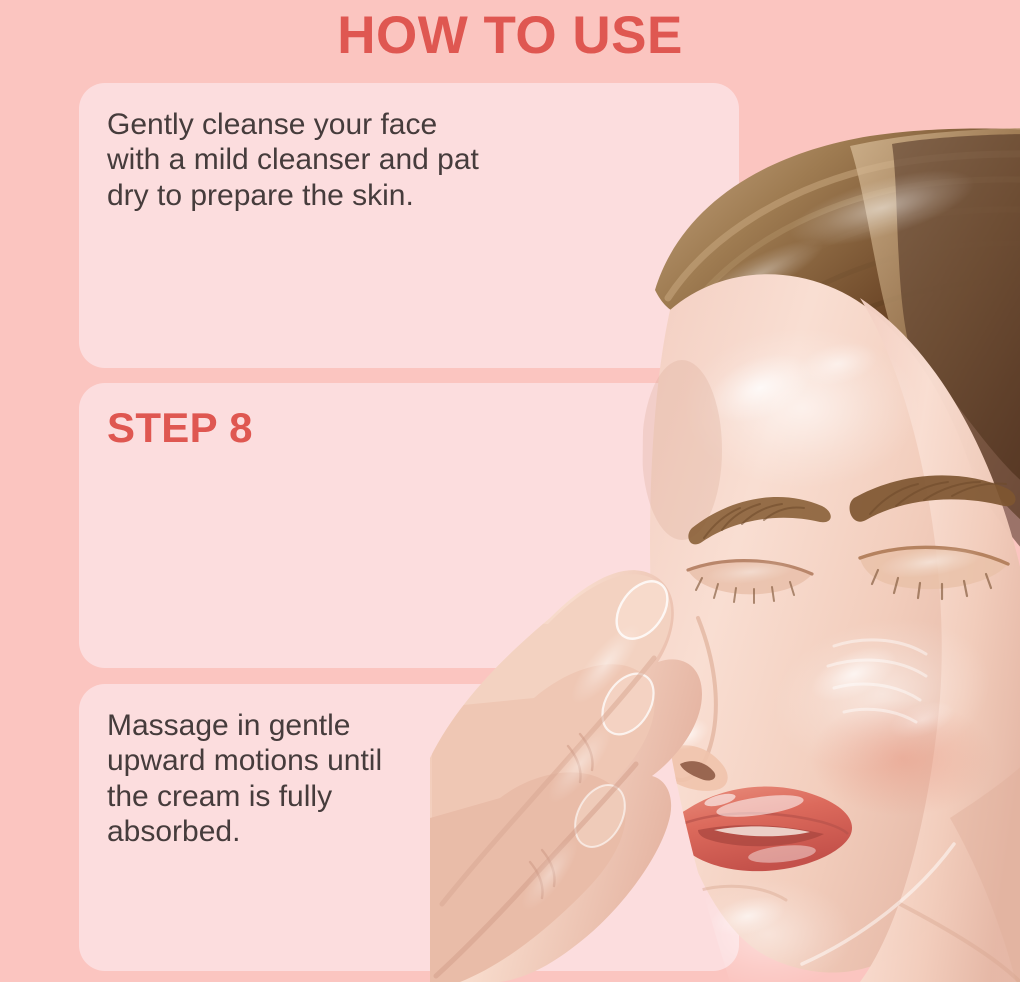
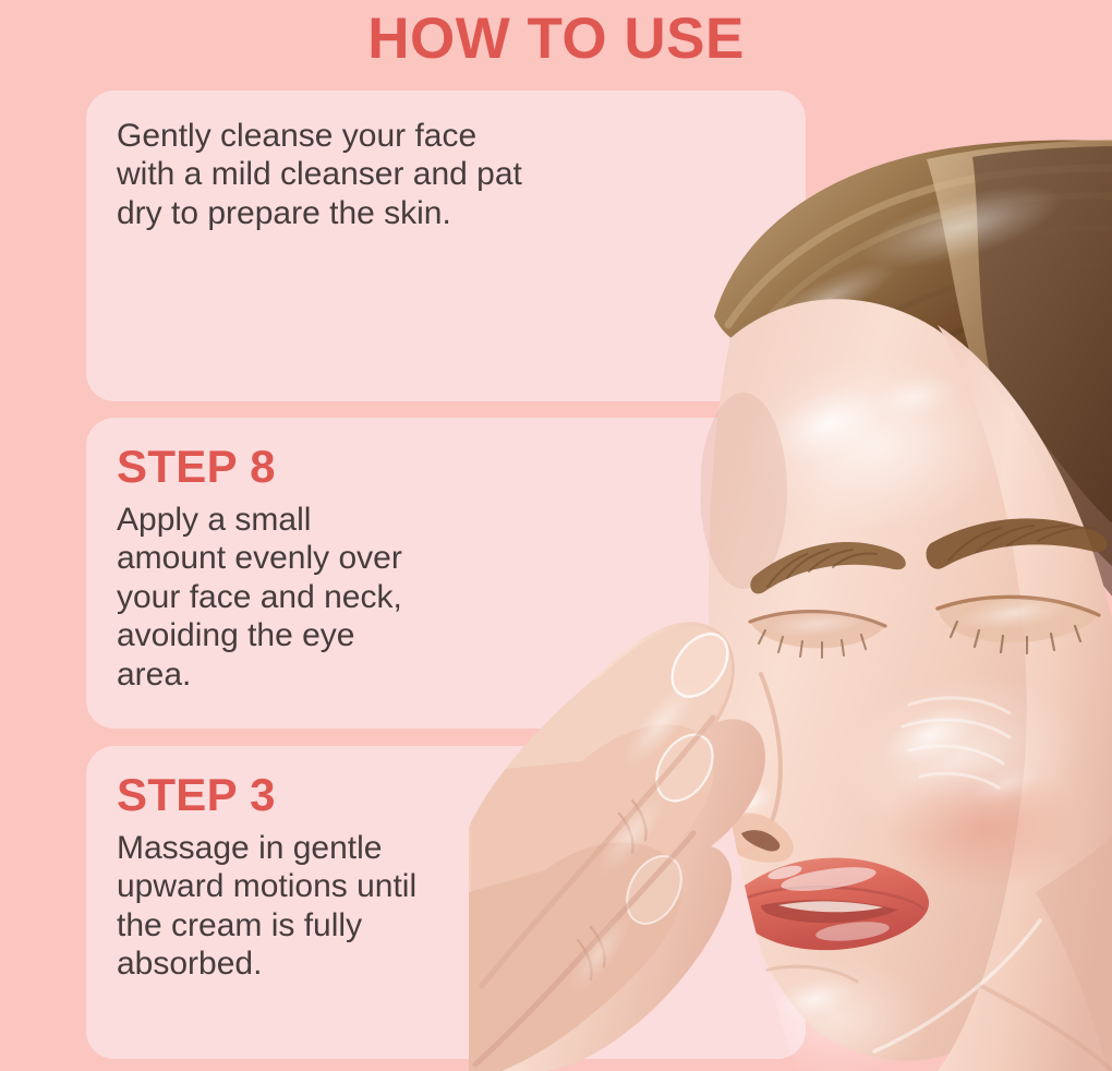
  HOW TO USE
  Gently cleanse your face
  with a mild cleanser and pat
  dry to prepare the skin.
  STEP 8
+ Apply a small
+ amount evenly over
+ your face and neck,
+ avoiding the eye
+ area.
+ STEP 3
  Massage in gentle
  upward motions until
  the cream is fully
  absorbed.
